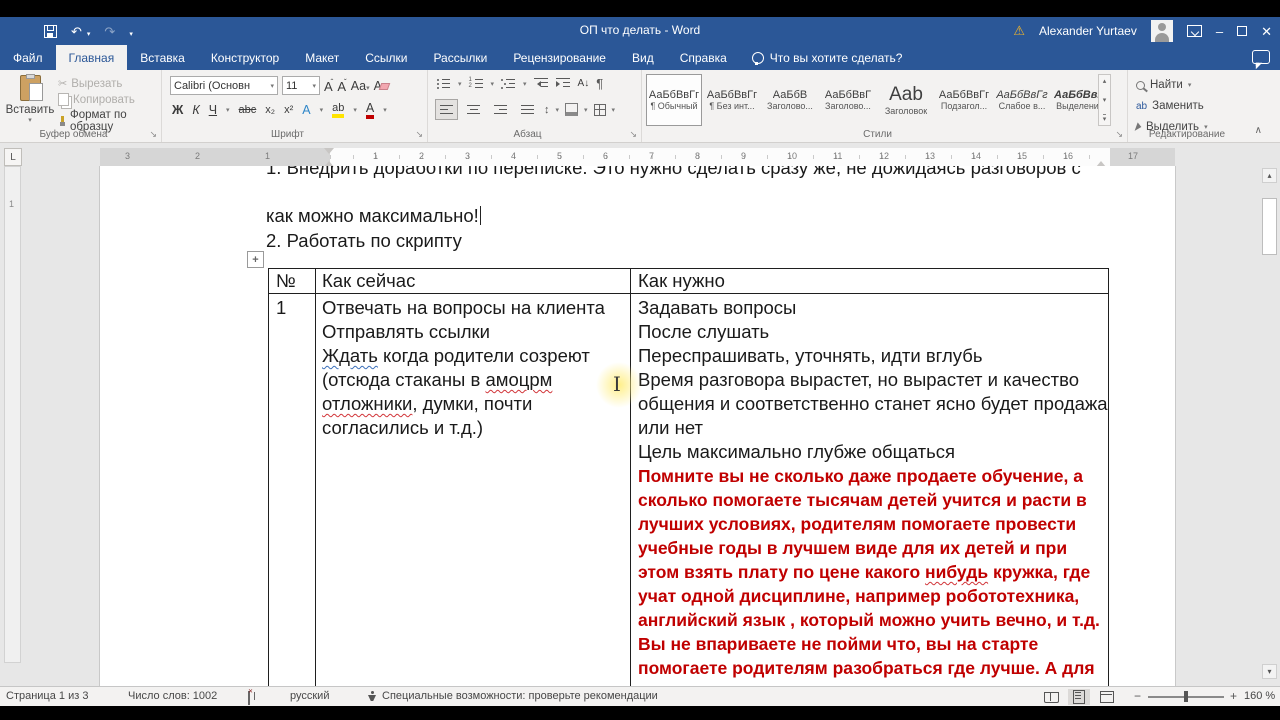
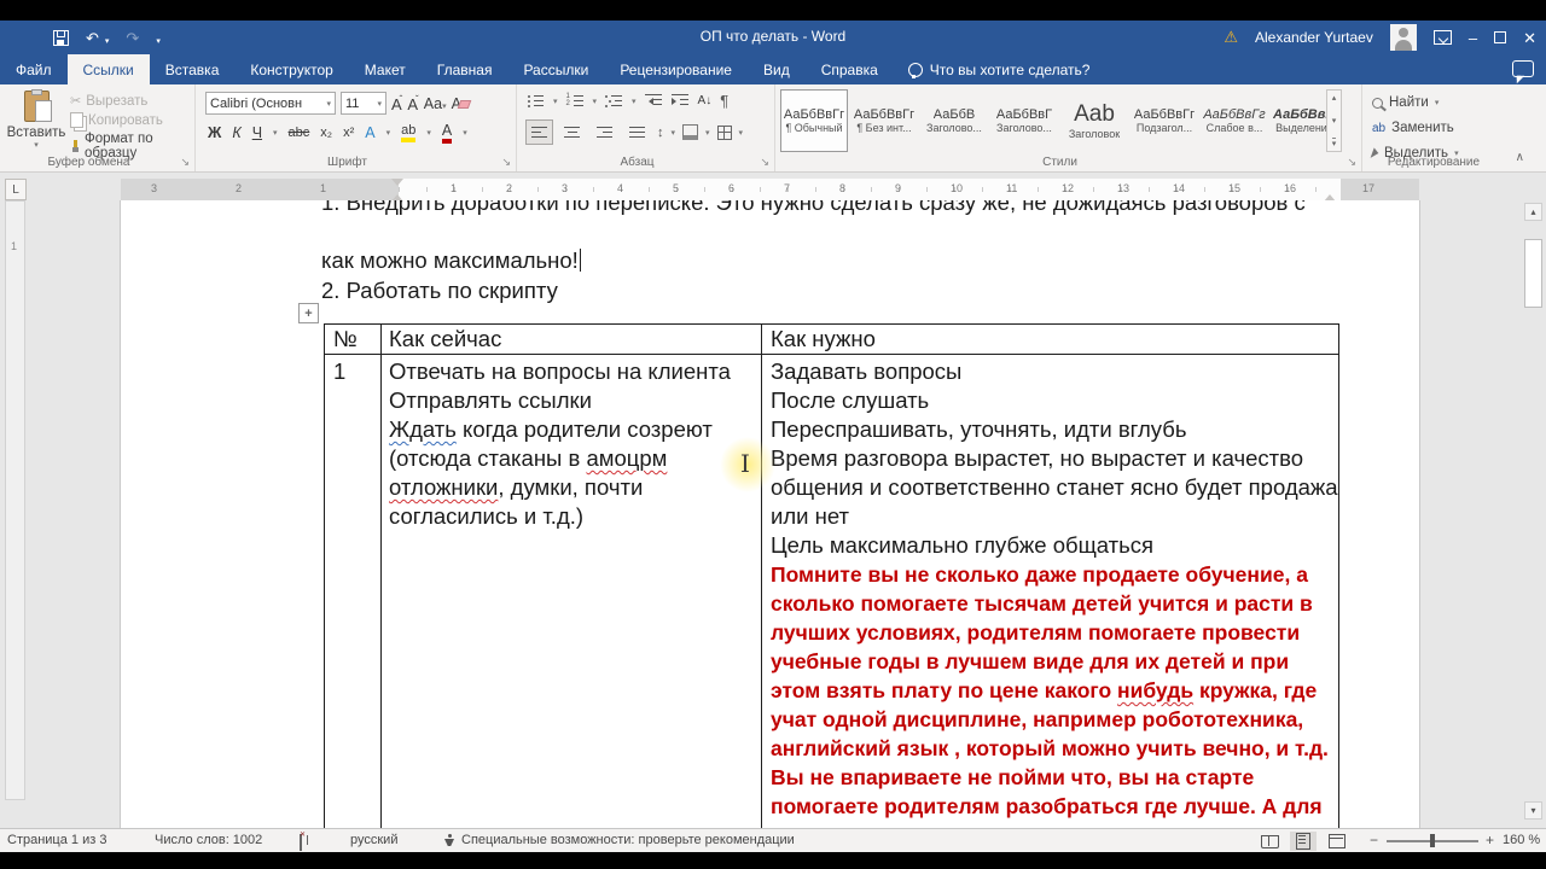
  ОП что делать - Word
  ↶
  ↷
  ⚠
  Alexander Yurtaev
  –
  ✕
  Файл
- Главная
+ Ссылки
  Вставка
  Конструктор
  Макет
- Ссылки
+ Главная
  Рассылки
  Рецензирование
  Вид
  Справка
  Что вы хотите сделать?
  Вставить
  ✂
  Вырезать
  Копировать
  Формат по образцу
  Буфер обмена
  ↘
  Calibri (Основн
  11
  Аˆ
  Аˇ
  А
  Ж
  К
  Ч
  abc
  x₂
  x²
  A
  ab
  А
  Шрифт
  ↘
  А↓
  ¶
  ↕
  Абзац
  ↘
  АаБбВвГг
  ¶ Обычный
  АаБбВвГг
  ¶ Без инт...
  АаБбВ
  Заголово...
  АаБбВвГ
  Заголово...
  Aab
  Заголовок
  АаБбВвГг
  Подзагол...
  АаБбВвГг
  Слабое в...
  АаБбВв
  Выделени
  Стили
  ↘
  Найти
  ab
  Заменить
  Выделить
  Редактирование
  ∧
  L
  3
  2
  1
  1
  2
  3
  4
  5
  6
  7
  8
  9
  10
  11
  12
  13
  14
  15
  16
  17
  1
  1. Внедрить доработки по переписке. Это нужно сделать сразу же, не дожидаясь разговоров с
  как можно максимально!
  2. Работать по скрипту
  +
  №
  Как сейчас
  Как нужно
  1
  Отвечать на вопросы на клиента
  Отправлять ссылки
  Ждать когда родители созреют
  (отсюда стаканы в амоцрм
  отложники, думки, почти
  согласились и т.д.)
  Задавать вопросы
  После слушать
  Переспрашивать, уточнять, идти вглубь
  Время разговора вырастет, но вырастет и качество
  общения и соответственно станет ясно будет продажа
  или нет
  Цель максимально глубже общаться
  Помните вы не сколько даже продаете обучение, а
  сколько помогаете тысячам детей учится и расти в
  лучших условиях, родителям помогаете провести
  учебные годы в лучшем виде для их детей и при
  этом взять плату по цене какого нибудь кружка, где
  учат одной дисциплине, например робототехника,
  английский язык , который можно учить вечно, и т.д.
  Вы не впариваете не пойми что, вы на старте
  помогаете родителям разобраться где лучше. А для
  I
  ▴
  ▾
  Страница 1 из 3
  Число слов: 1002
  русский
  Специальные возможности: проверьте рекомендации
  −
  +
  160 %
